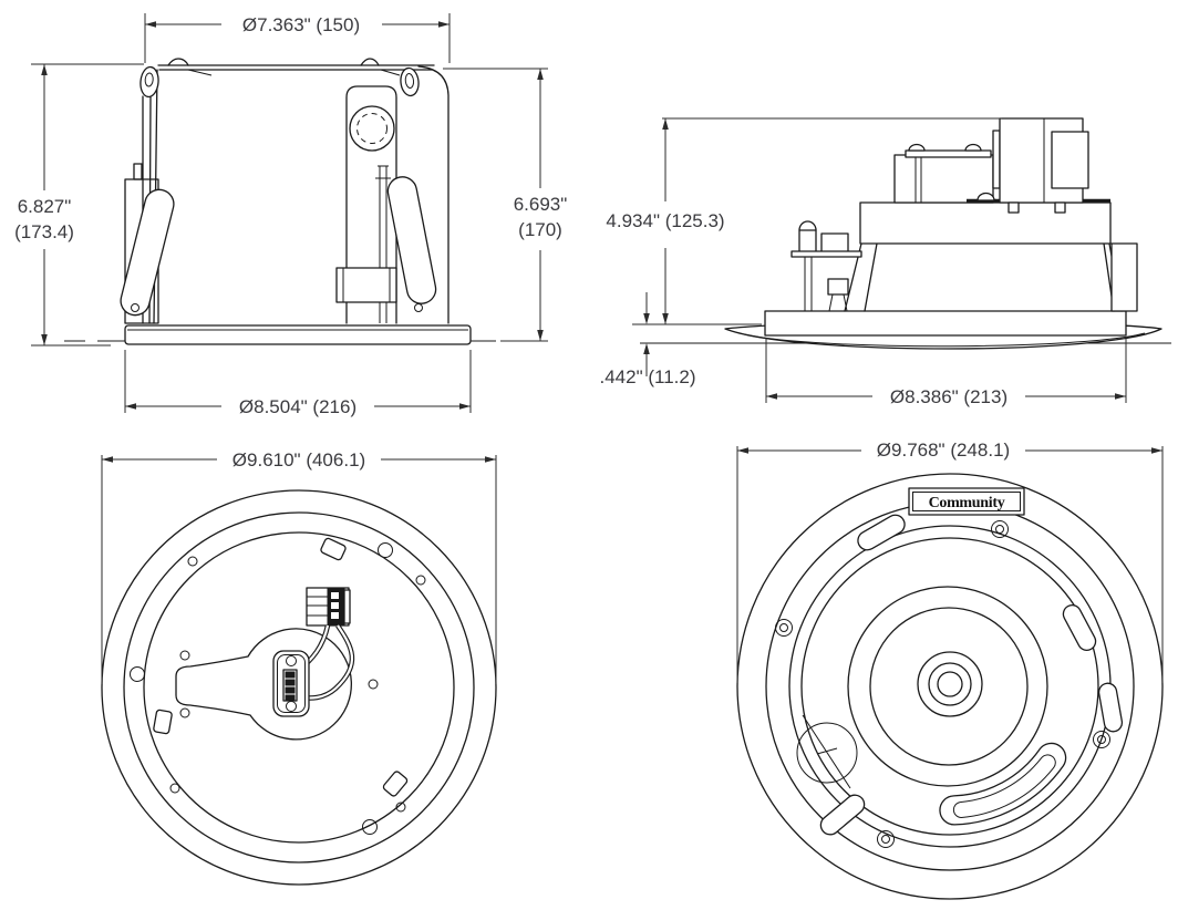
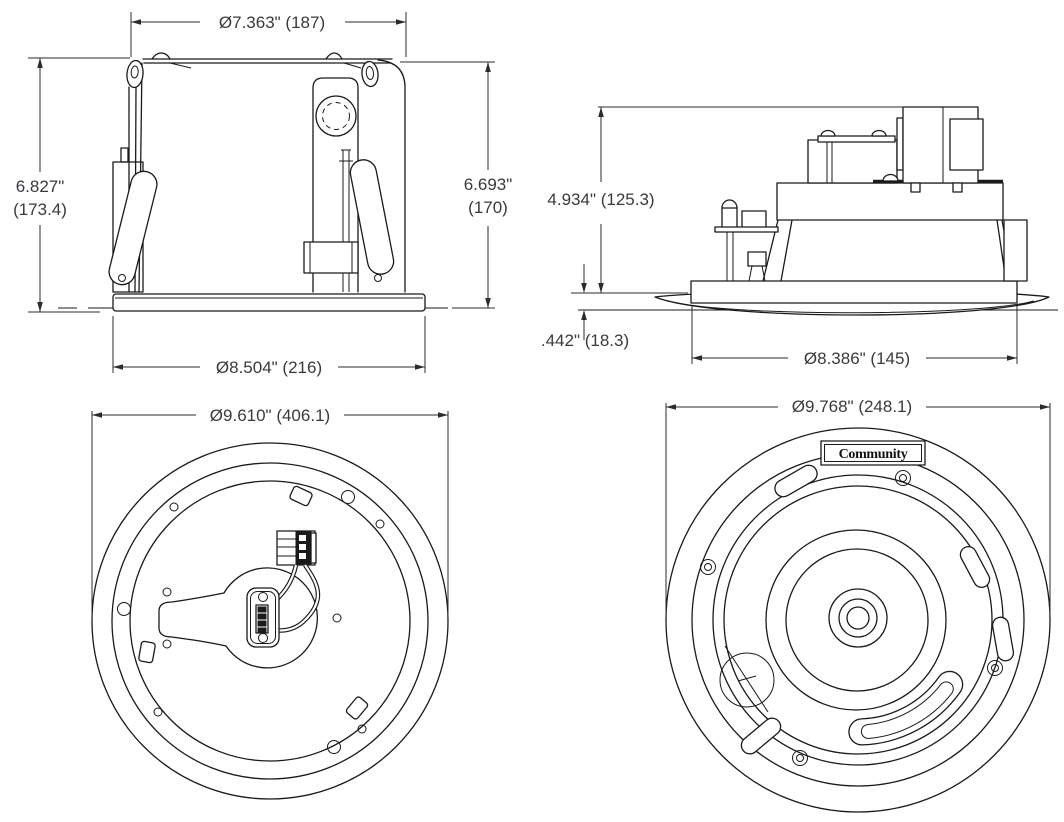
- Ø7.363" (150)
+ Ø7.363" (187)
  6.827"
  (173.4)
  6.693"
  (170)
  Ø8.504" (216)
  4.934" (125.3)
- .442" (11.2)
+ .442" (18.3)
- Ø8.386" (213)
+ Ø8.386" (145)
  Ø9.610" (406.1)
  Community
  Ø9.768" (248.1)
